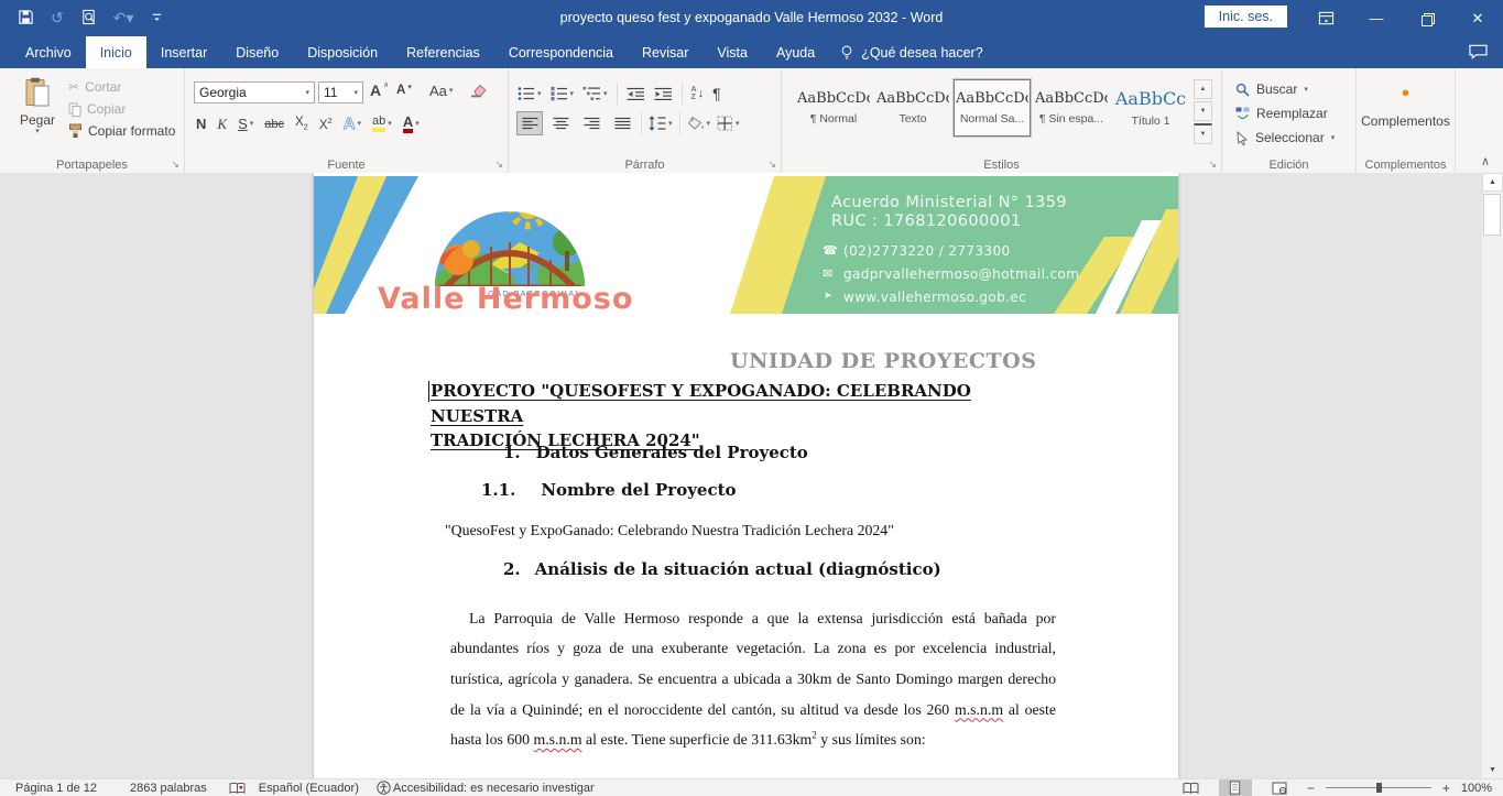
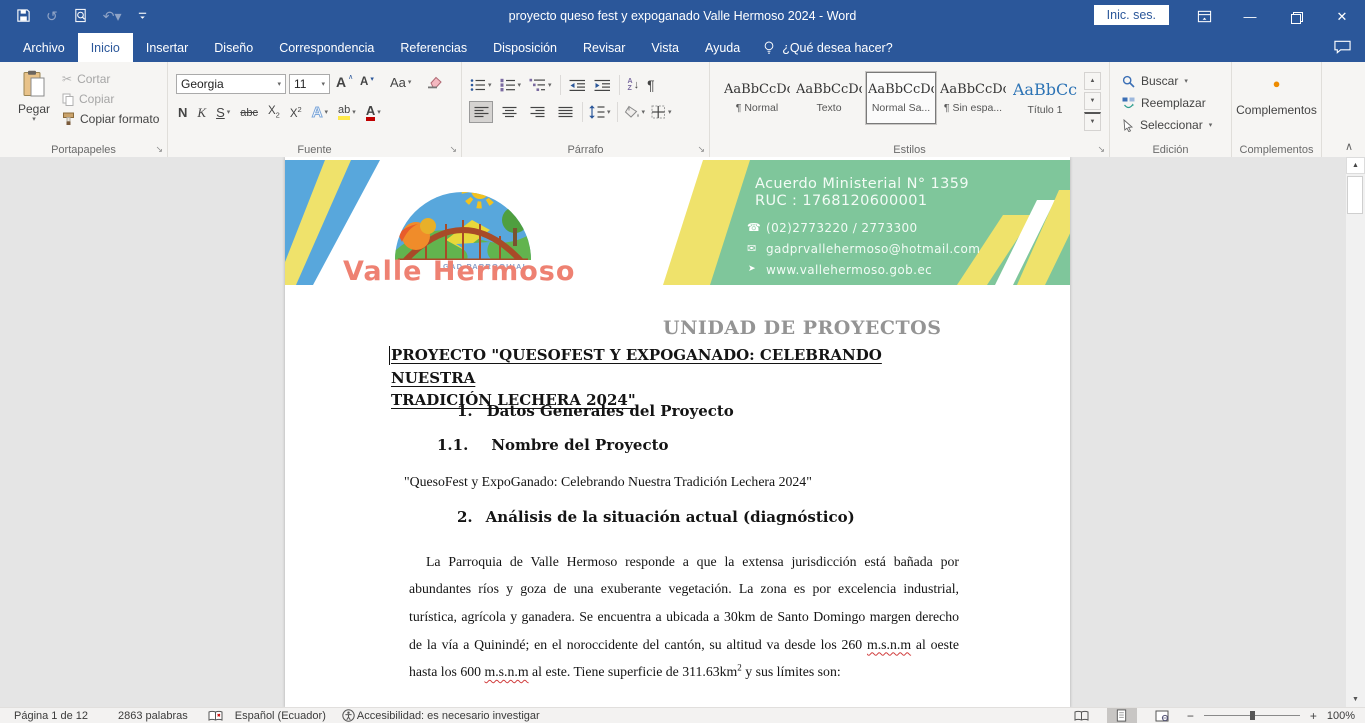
  ↺
  ↶▾
- proyecto queso fest y expoganado Valle Hermoso 2032 - Word
+ proyecto queso fest y expoganado Valle Hermoso 2024 - Word
  Inic. ses.
  —
  ✕
  Archivo
  Inicio
  Insertar
  Diseño
- Disposición
+ Correspondencia
  Referencias
- Correspondencia
+ Disposición
  Revisar
  Vista
  Ayuda
  ¿Qué desea hacer?
  Pegar
  ✂
  Cortar
  Copiar
  Copiar formato
  Portapapeles
  ↘
  Georgia
  11
  A
  A
  Aa
  N
  K
  S
  abc
  X2
  X2
  A
  ab
  A
  Fuente
  ↘
  ↓
  ¶
  Párrafo
  ↘
  AaBbCcD
  ¶ Normal
  AaBbCcD
  Texto
  AaBbCcD
  Normal Sa...
  AaBbCcD
  ¶ Sin espa...
  AaBbCc
  Título 1
  Estilos
  ↘
  Buscar
  Reemplazar
  Seleccionar
  Edición
  ●
  Complementos
  Complementos
  ∧
  GAD PARROQUIAL
  Valle Hermoso
  Acuerdo Ministerial N° 1359
  RUC : 1768120600001
  ☎
  (02)2773220 / 2773300
  ✉
  gadprvallehermoso@hotmail.com
  ➤
  www.vallehermoso.gob.ec
  UNIDAD DE PROYECTOS
  PROYECTO "QUESOFEST Y EXPOGANADO: CELEBRANDO NUESTRA
  TRADICIÓN LECHERA 2024"
  1.
  Datos Generales del Proyecto
  1.1.
  Nombre del Proyecto
  "QuesoFest y ExpoGanado: Celebrando Nuestra Tradición Lechera 2024"
  2.
  Análisis de la situación actual (diagnóstico)
  La Parroquia de Valle Hermoso responde a que la extensa jurisdicción está bañada por abundantes ríos y goza de una exuberante vegetación. La zona es por excelencia industrial, turística, agrícola y ganadera. Se encuentra a ubicada a 30km de Santo Domingo margen derecho de la vía a Quinindé; en el noroccidente del cantón, su altitud va desde los 260 m.s.n.m al oeste hasta los 600 m.s.n.m al este. Tiene superficie de 311.63km2 y sus límites son:
  Página 1 de 12
  2863 palabras
  Español (Ecuador)
  Accesibilidad: es necesario investigar
  −
  +
  100%
